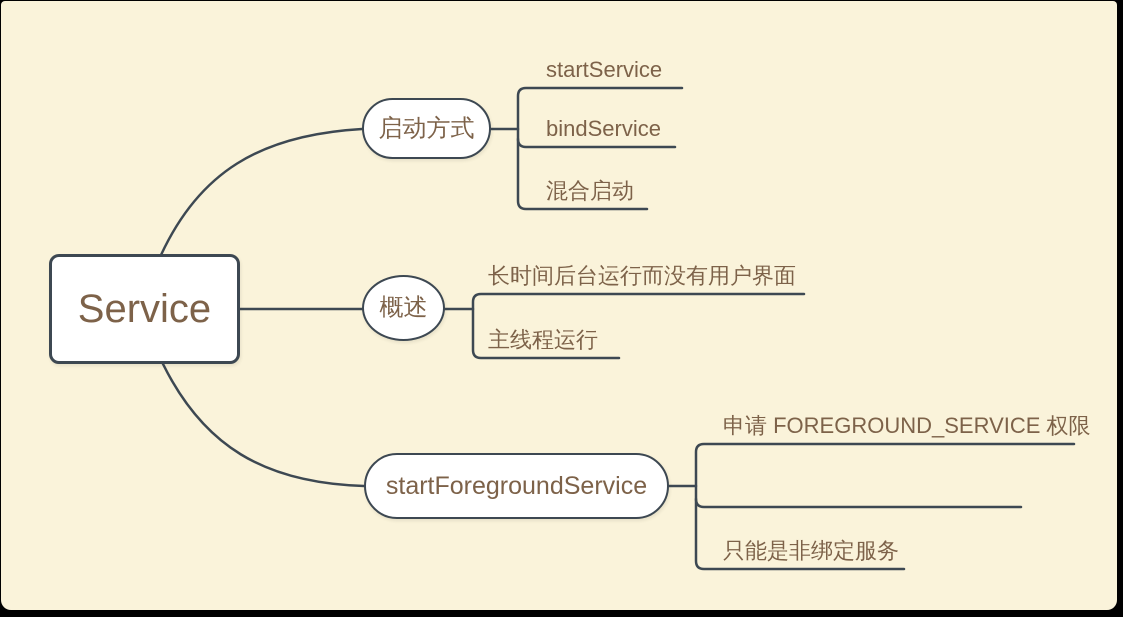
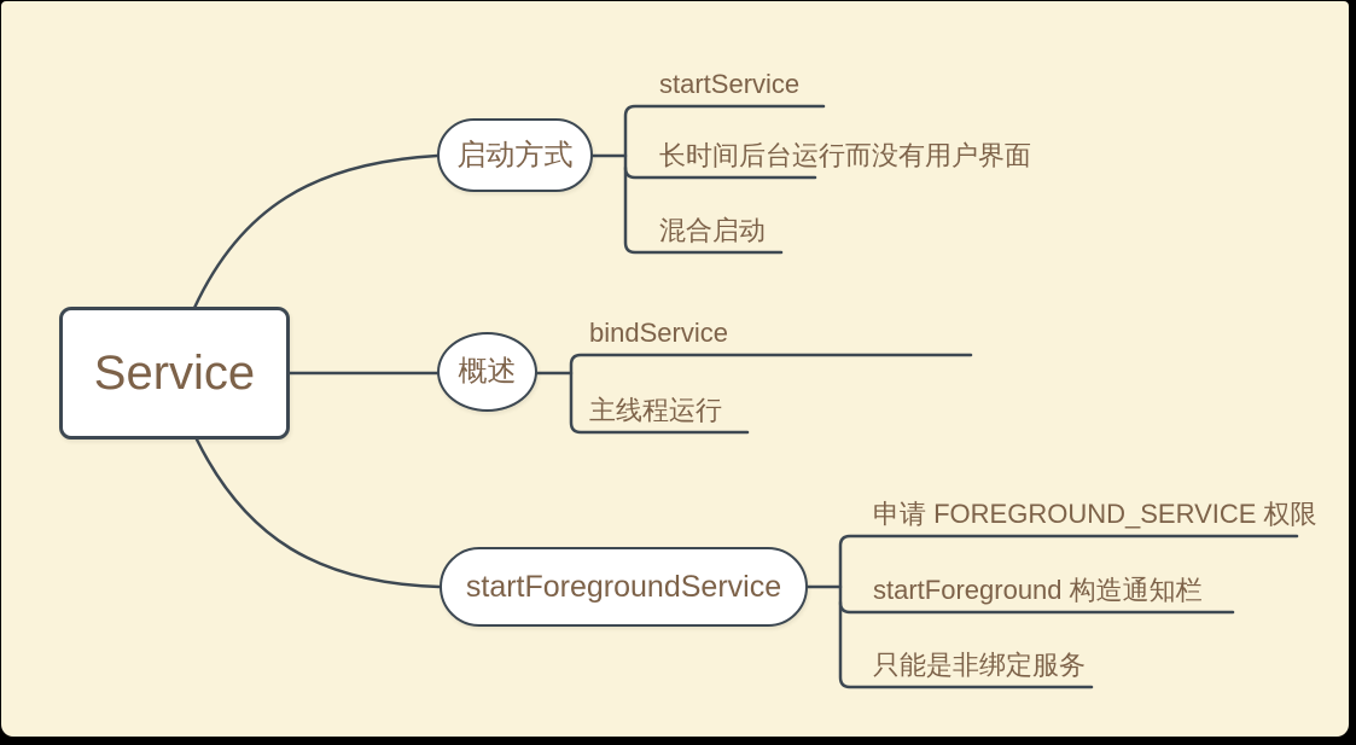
  Service
  启动方式
  概述
  startForegroundService
  startService
- bindService
+ 长时间后台运行而没有用户界面
  混合启动
- 长时间后台运行而没有用户界面
+ bindService
  主线程运行
  申请 FOREGROUND_SERVICE 权限
+ startForeground 构造通知栏
  只能是非绑定服务
